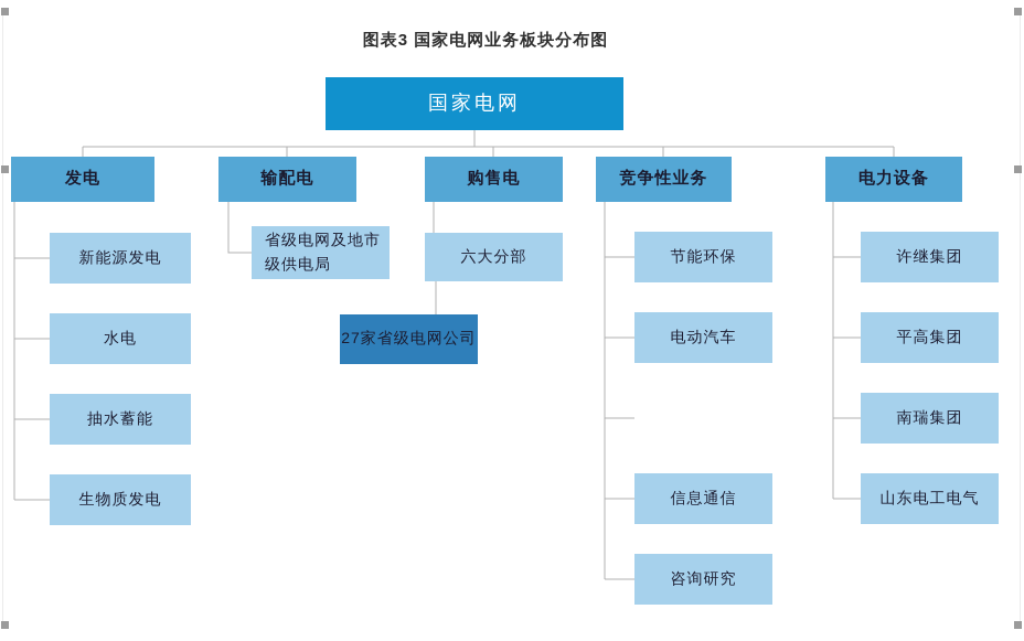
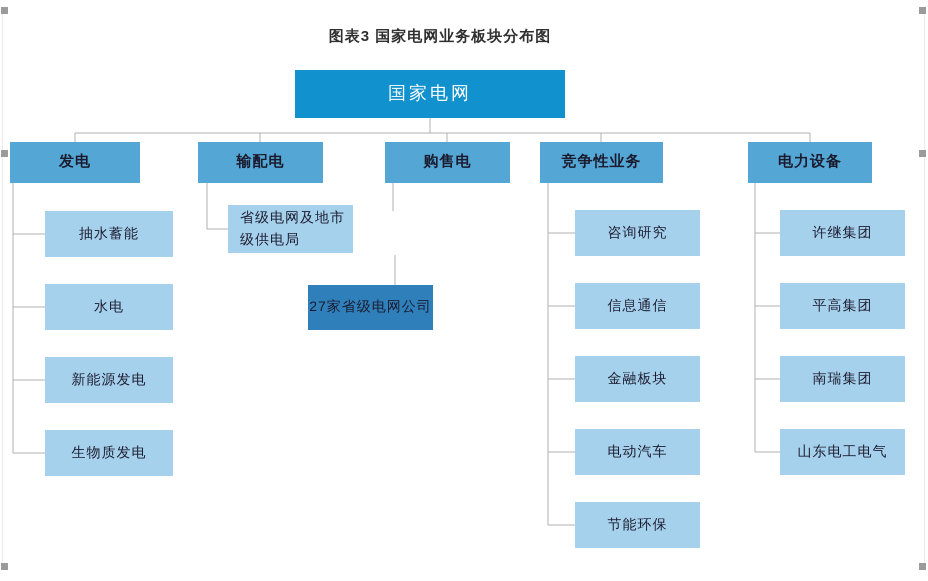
  图表3 国家电网业务板块分布图
  国家电网
  发电
  输配电
  购售电
  竞争性业务
  电力设备
- 新能源发电
+ 抽水蓄能
  水电
- 抽水蓄能
+ 新能源发电
  生物质发电
  省级电网及地市级供电局
- 六大分部
  27家省级电网公司
- 节能环保
+ 咨询研究
- 电动汽车
+ 信息通信
+ 金融板块
- 信息通信
+ 电动汽车
- 咨询研究
+ 节能环保
  许继集团
  平高集团
  南瑞集团
  山东电工电气
